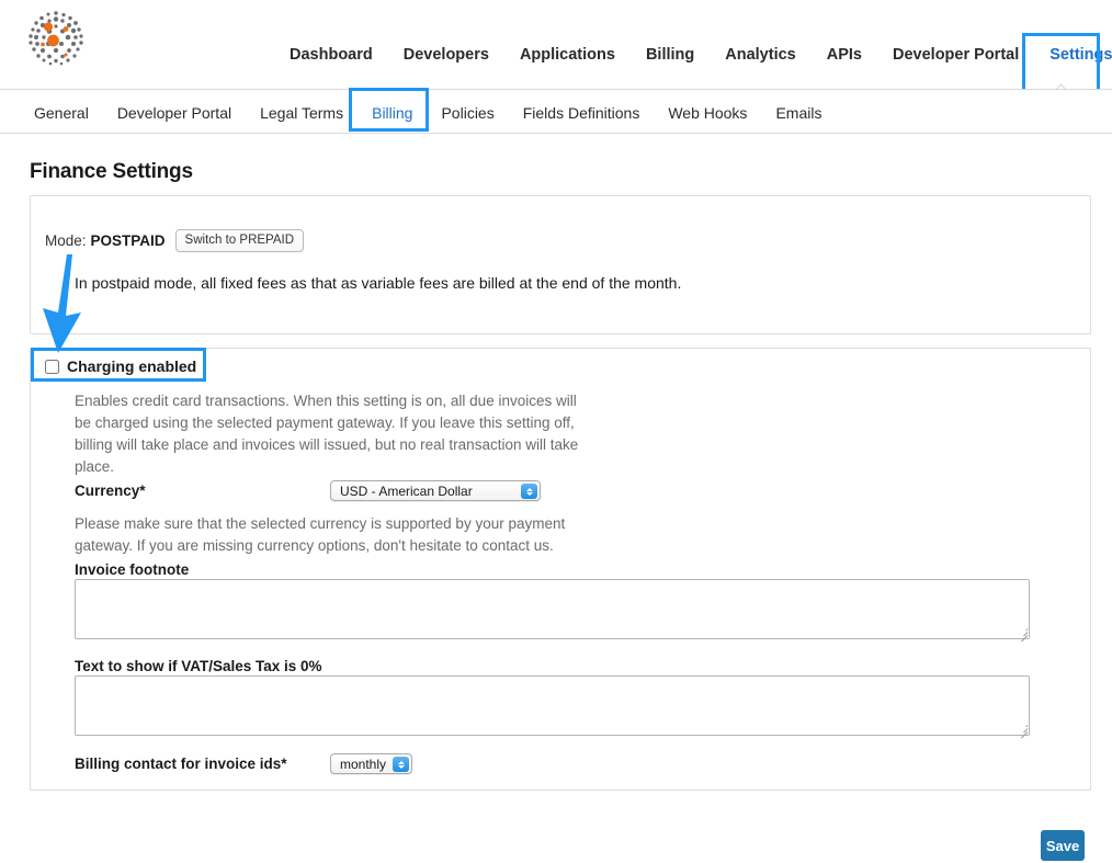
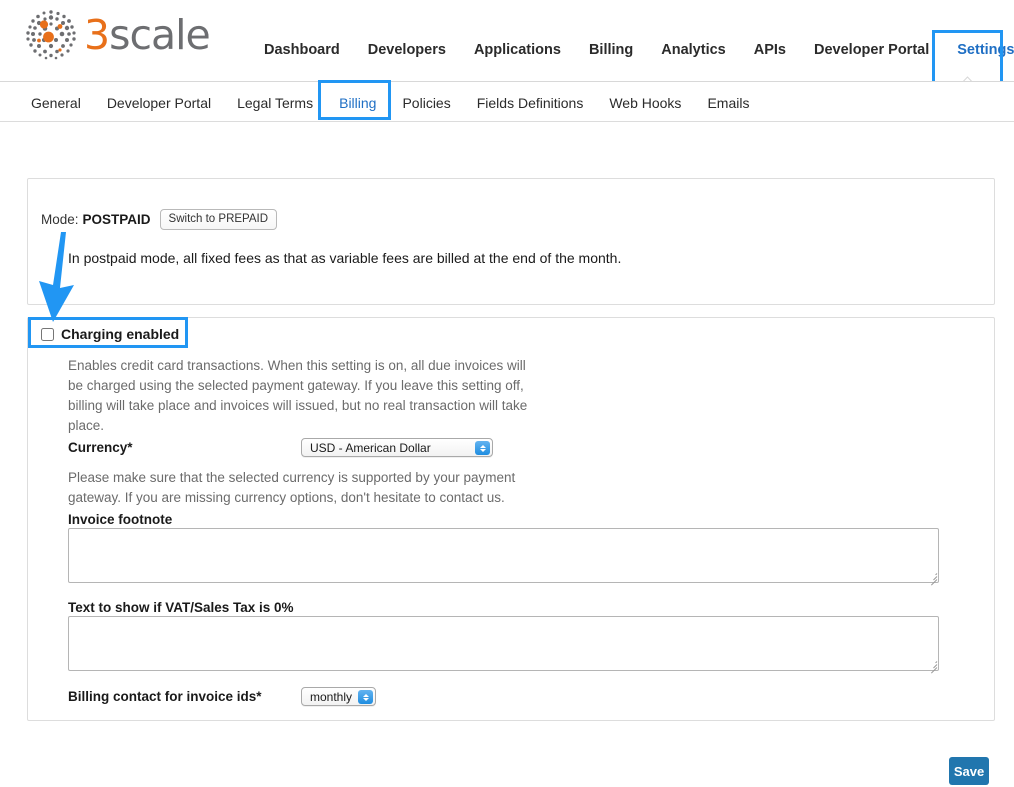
+ 3scale
  Dashboard
  Developers
  Applications
  Billing
  Analytics
  APIs
  Developer Portal
  Settings
  General
  Developer Portal
  Legal Terms
  Billing
  Policies
  Fields Definitions
  Web Hooks
  Emails
- Finance Settings
  Mode:
  POSTPAID
  Switch to PREPAID
  In postpaid mode, all fixed fees as that as variable fees are billed at the end of the month.
  Charging enabled
  Enables credit card transactions. When this setting is on, all due invoices will be charged using the selected payment gateway. If you leave this setting off, billing will take place and invoices will issued, but no real transaction will take place.
  Currency*
  USD - American Dollar
  Please make sure that the selected currency is supported by your payment gateway. If you are missing currency options, don't hesitate to contact us.
  Invoice footnote
  Text to show if VAT/Sales Tax is 0%
  Billing contact for invoice ids*
  monthly
  Save
